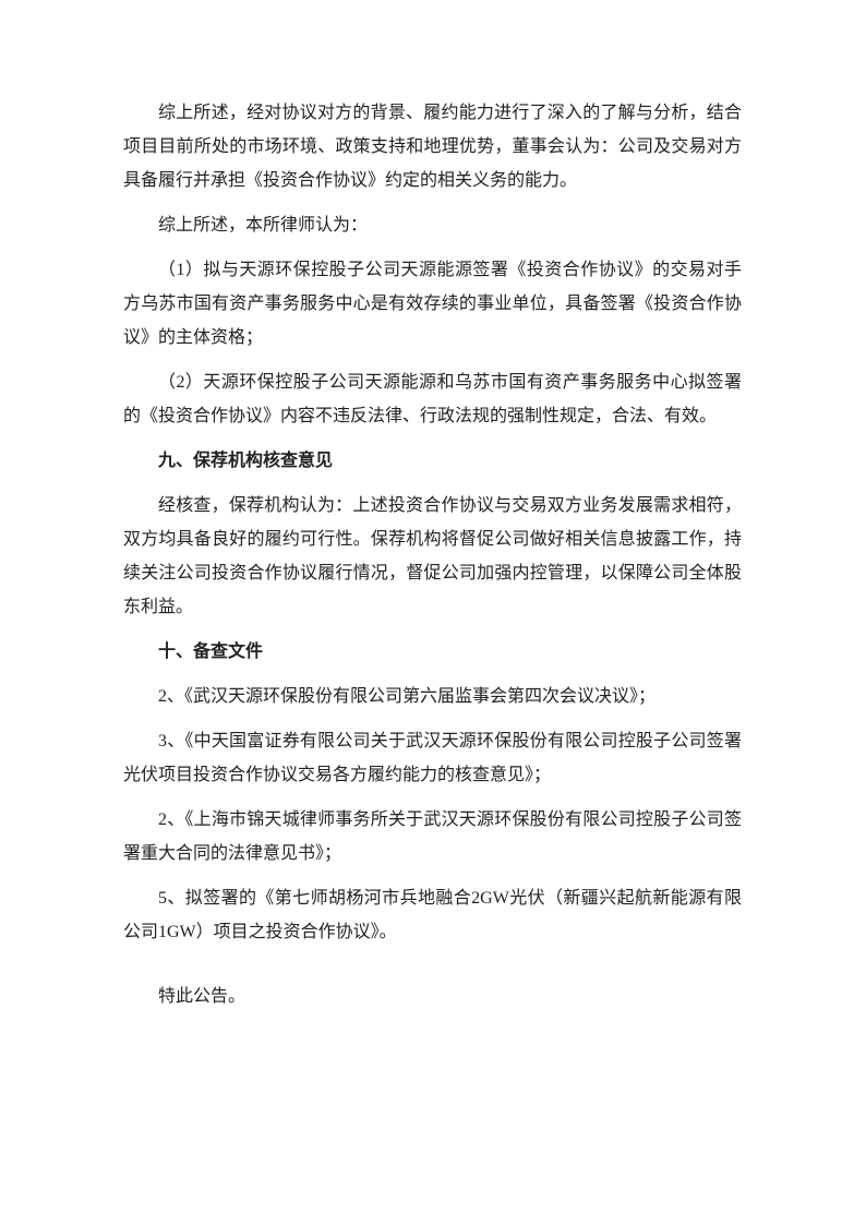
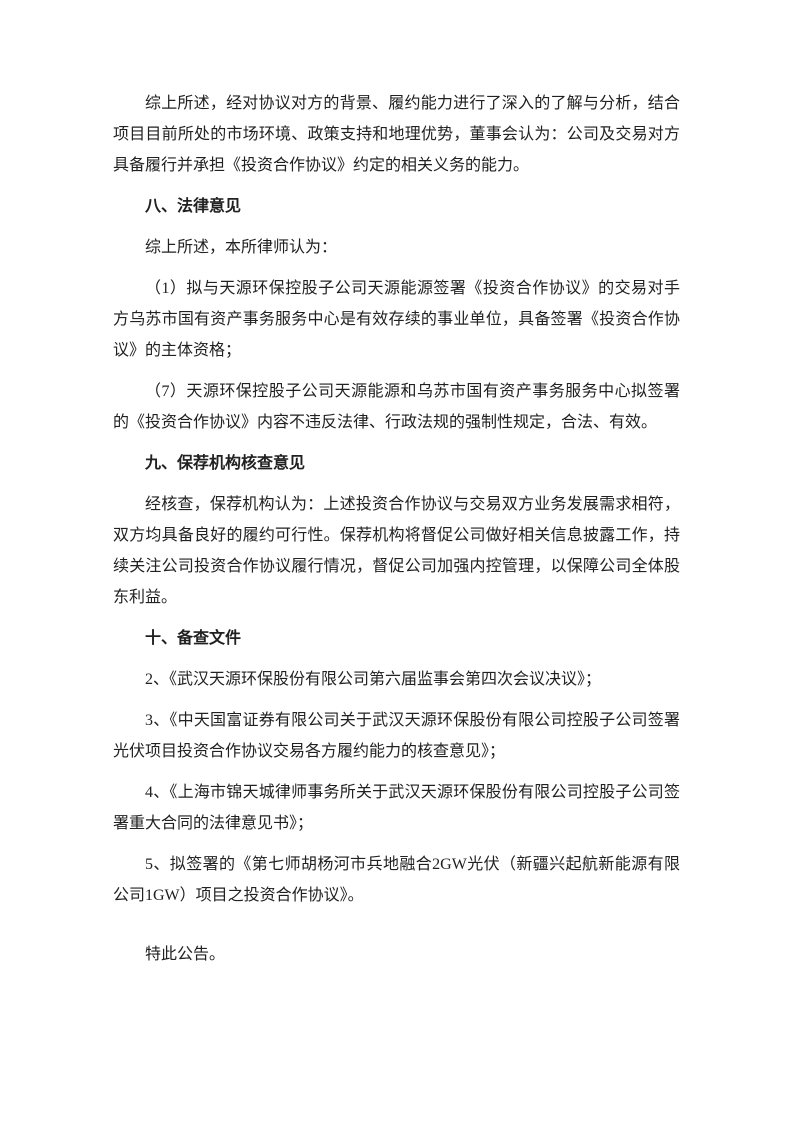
  综上所述，经对协议对方的背景、履约能力进行了深入的了解与分析，结合项目目前所处的市场环境、政策支持和地理优势，董事会认为：公司及交易对方具备履行并承担《投资合作协议》约定的相关义务的能力。
+ 八、法律意见
  综上所述，本所律师认为：
  （1）拟与天源环保控股子公司天源能源签署《投资合作协议》的交易对手方乌苏市国有资产事务服务中心是有效存续的事业单位，具备签署《投资合作协议》的主体资格；
- （2）天源环保控股子公司天源能源和乌苏市国有资产事务服务中心拟签署的《投资合作协议》内容不违反法律、行政法规的强制性规定，合法、有效。
+ （7）天源环保控股子公司天源能源和乌苏市国有资产事务服务中心拟签署的《投资合作协议》内容不违反法律、行政法规的强制性规定，合法、有效。
  九、保荐机构核查意见
  经核查，保荐机构认为：上述投资合作协议与交易双方业务发展需求相符，双方均具备良好的履约可行性。保荐机构将督促公司做好相关信息披露工作，持续关注公司投资合作协议履行情况，督促公司加强内控管理，以保障公司全体股东利益。
  十、备查文件
  2、《武汉天源环保股份有限公司第六届监事会第四次会议决议》；
  3、《中天国富证券有限公司关于武汉天源环保股份有限公司控股子公司签署光伏项目投资合作协议交易各方履约能力的核查意见》；
- 2、《上海市锦天城律师事务所关于武汉天源环保股份有限公司控股子公司签署重大合同的法律意见书》；
+ 4、《上海市锦天城律师事务所关于武汉天源环保股份有限公司控股子公司签署重大合同的法律意见书》；
  5、拟签署的《第七师胡杨河市兵地融合2GW光伏（新疆兴起航新能源有限公司1GW）项目之投资合作协议》。
  特此公告。
